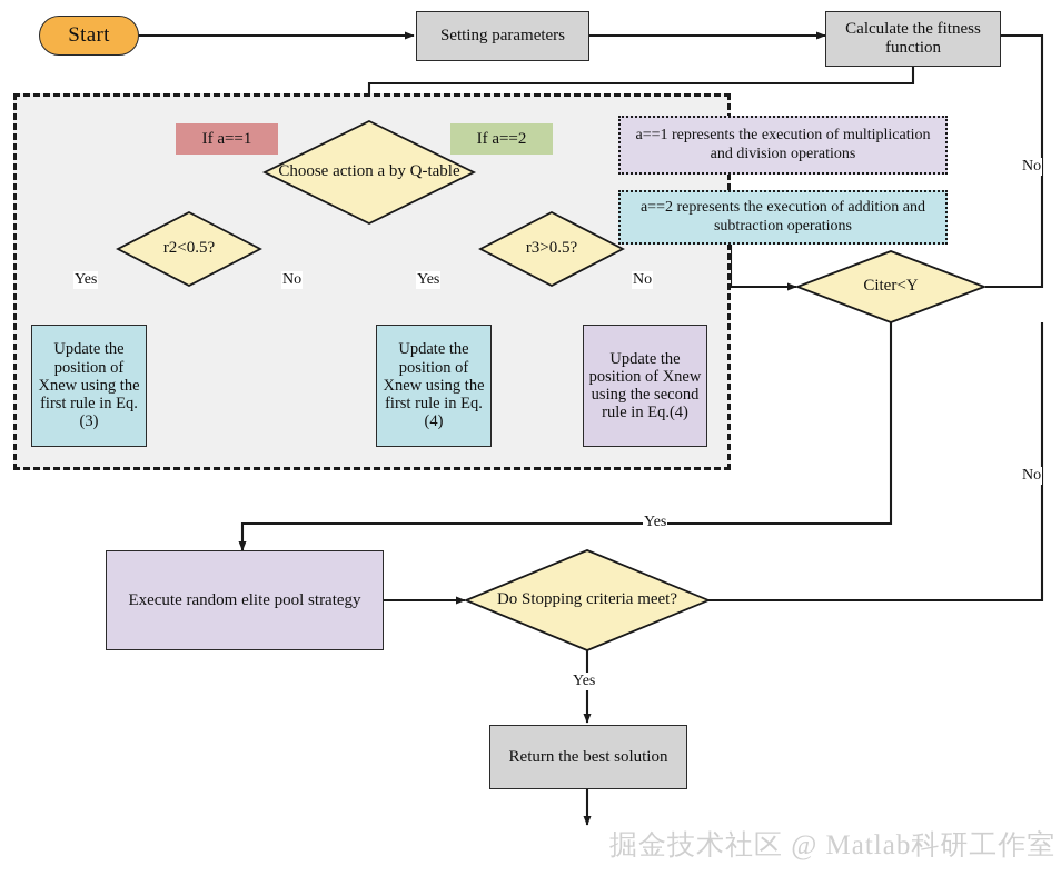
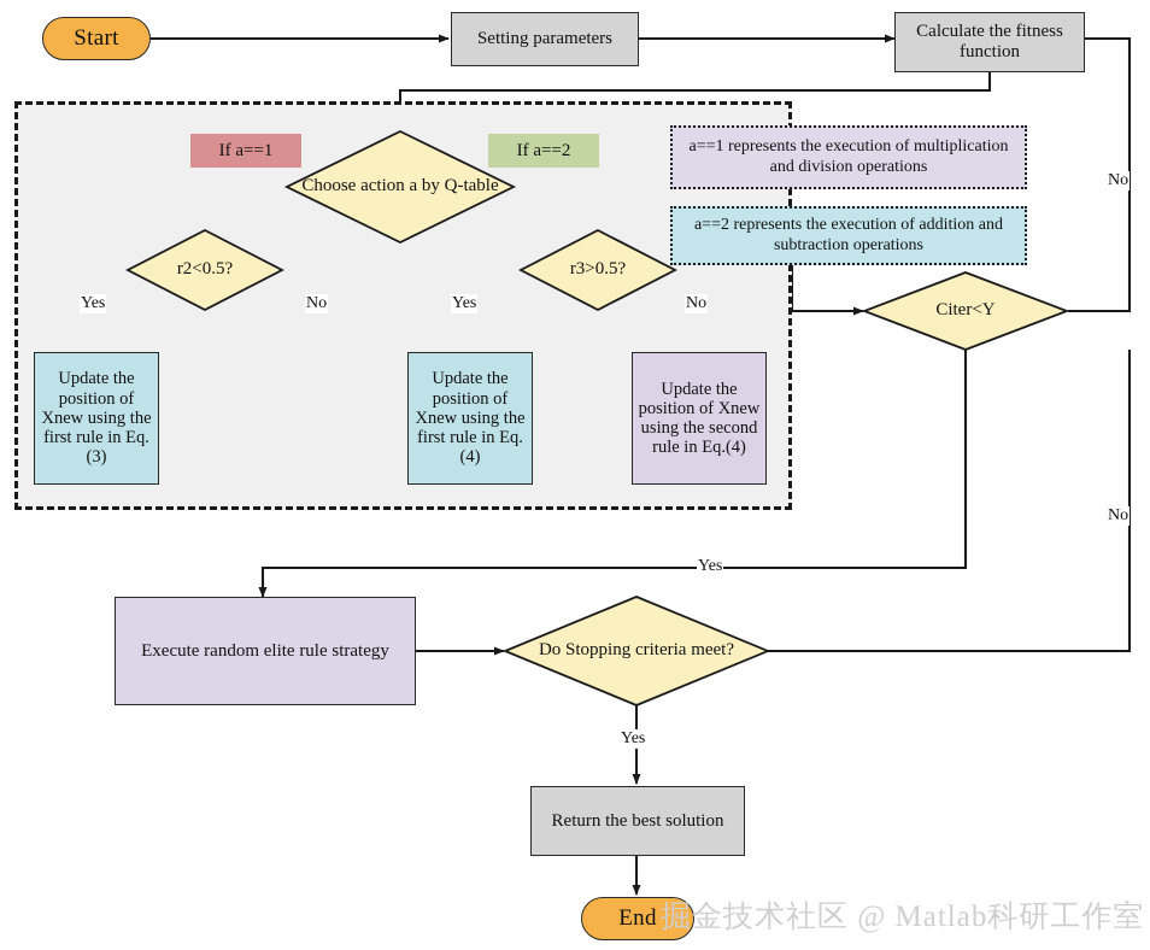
  Start
  Setting parameters
  Calculate the fitness function
  If a==1
  If a==2
  Choose action a by Q-table
  r2<0.5?
  r3>0.5?
  Update the position of Xnew using the first rule in Eq.(3)
  Update the position of Xnew using the first rule in Eq.(4)
  Update the position of Xnew using the second rule in Eq.(4)
  a==1 represents the execution of multiplication and division operations
  a==2 represents the execution of addition and subtraction operations
  Citer<Y
- Execute random elite pool strategy
+ Execute random elite rule strategy
  Do Stopping criteria meet?
  Return the best solution
+ End
  Yes
  No
  Yes
  No
  No
  No
  Yes
  Yes
  掘金技术社区 @ Matlab科研工作室
